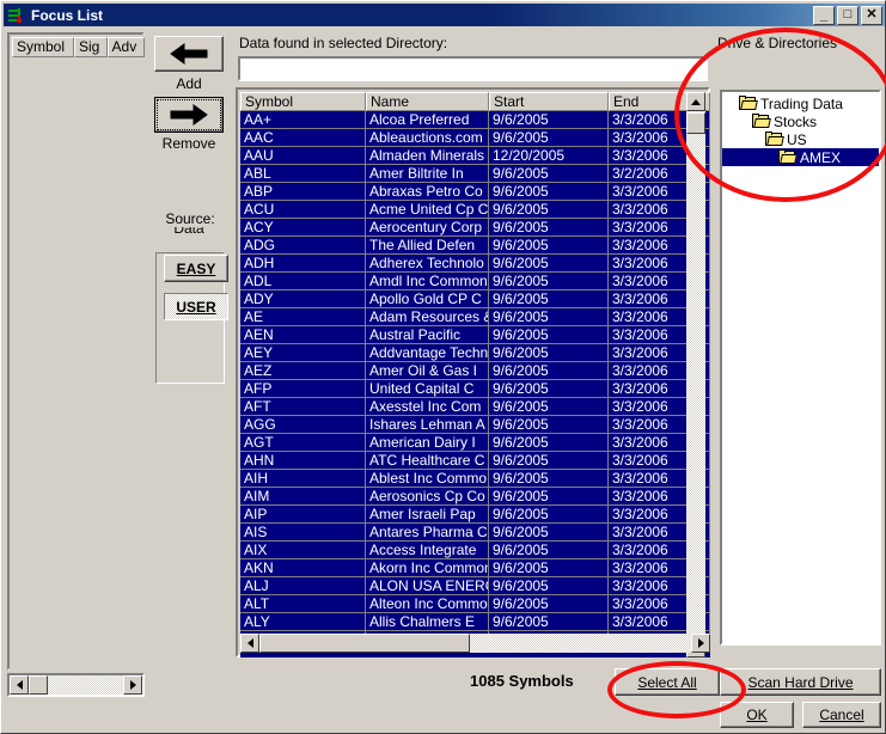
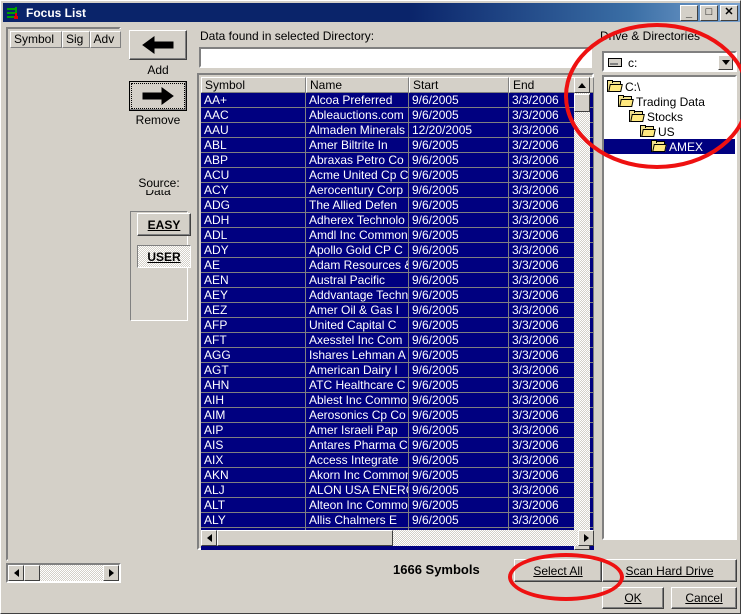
  Focus List
  _
  □
  ✕
  Symbol
  Sig
  Adv
  Add
  Remove
  Data
  Source:
  EASY
  USER
  Data found in selected Directory:
  Symbol
  Name
  Start
  End
  AA+
  Alcoa Preferred
  9/6/2005
  3/3/2006
  AAC
  Ableauctions.com
  9/6/2005
  3/3/2006
  AAU
  Almaden Minerals
  12/20/2005
  3/3/2006
  ABL
  Amer Biltrite In
  9/6/2005
  3/2/2006
  ABP
  Abraxas Petro Co
  9/6/2005
  3/3/2006
  ACU
  Acme United Cp C
  9/6/2005
  3/3/2006
  ACY
  Aerocentury Corp
  9/6/2005
  3/3/2006
  ADG
  The Allied Defen
  9/6/2005
  3/3/2006
  ADH
  Adherex Technolo
  9/6/2005
  3/3/2006
  ADL
  Amdl Inc Common
  9/6/2005
  3/3/2006
  ADY
  Apollo Gold CP C
  9/6/2005
  3/3/2006
  AE
  Adam Resources
  9/6/2005
  3/3/2006
  AEN
  Austral Pacific
  9/6/2005
  3/3/2006
  AEY
  Addvantage Techn
  9/6/2005
  3/3/2006
  AEZ
  Amer Oil & Gas I
  9/6/2005
  3/3/2006
  AFP
  United Capital C
  9/6/2005
  3/3/2006
  AFT
  Axesstel Inc Com
  9/6/2005
  3/3/2006
  AGG
  Ishares Lehman A
  9/6/2005
  3/3/2006
  AGT
  American Dairy I
  9/6/2005
  3/3/2006
  AHN
  ATC Healthcare C
  9/6/2005
  3/3/2006
  AIH
  Ablest Inc Commo
  9/6/2005
  3/3/2006
  AIM
  Aerosonics Cp Co
  9/6/2005
  3/3/2006
  AIP
  Amer Israeli Pap
  9/6/2005
  3/3/2006
  AIS
  Antares Pharma C
  9/6/2005
  3/3/2006
  AIX
  Access Integrate
  9/6/2005
  3/3/2006
  AKN
  Akorn Inc Commo
  9/6/2005
  3/3/2006
  ALJ
  ALON USA ENER
  9/6/2005
  3/3/2006
  ALT
  Alteon Inc Commo
  9/6/2005
  3/3/2006
  ALY
  Allis Chalmers E
  9/6/2005
  3/3/2006
- 1085 Symbols
+ 1666 Symbols
  Select All
  Drive & Directories
+ c:
+ C:\
  Trading Data
  Stocks
  US
  AMEX
  Scan Hard Drive
  OK
  Cancel
